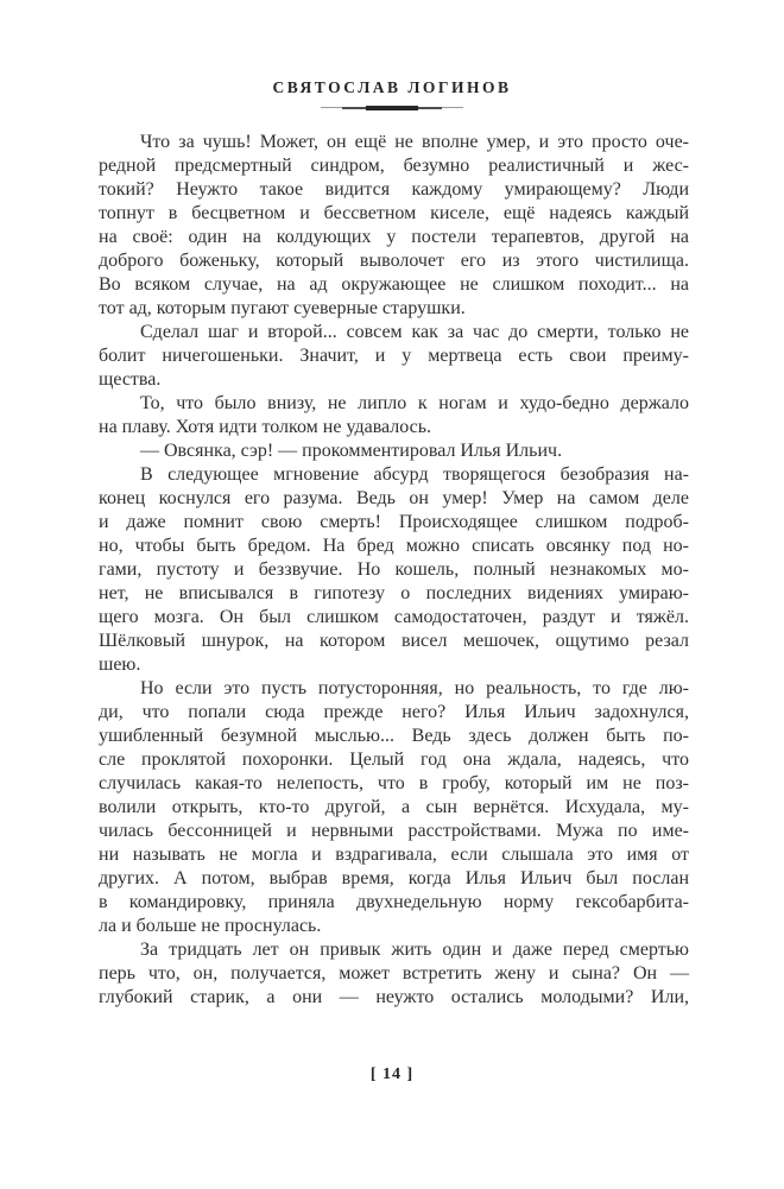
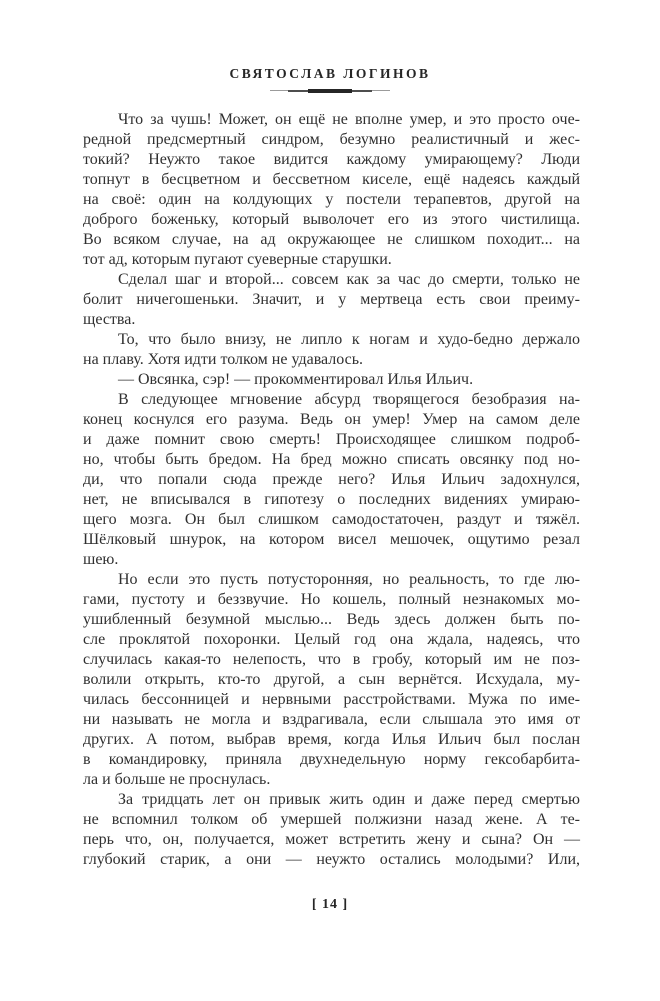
  СВЯТОСЛАВ ЛОГИНОВ
  Что за чушь! Может, он ещё не вполне умер, и это просто оче-
  редной предсмертный синдром, безумно реалистичный и жес-
  токий? Неужто такое видится каждому умирающему? Люди
  топнут в бесцветном и бессветном киселе, ещё надеясь каждый
  на своё: один на колдующих у постели терапевтов, другой на
  доброго боженьку, который выволочет его из этого чистилища.
  Во всяком случае, на ад окружающее не слишком походит... на
  тот ад, которым пугают суеверные старушки.
  Сделал шаг и второй... совсем как за час до смерти, только не
  болит ничегошеньки. Значит, и у мертвеца есть свои преиму-
  щества.
  То, что было внизу, не липло к ногам и худо-бедно держало
  на плаву. Хотя идти толком не удавалось.
  — Овсянка, сэр! — прокомментировал Илья Ильич.
  В следующее мгновение абсурд творящегося безобразия на-
  конец коснулся его разума. Ведь он умер! Умер на самом деле
  и даже помнит свою смерть! Происходящее слишком подроб-
  но, чтобы быть бредом. На бред можно списать овсянку под но-
- гами, пустоту и беззвучие. Но кошель, полный незнакомых мо-
+ ди, что попали сюда прежде него? Илья Ильич задохнулся,
  нет, не вписывался в гипотезу о последних видениях умираю-
  щего мозга. Он был слишком самодостаточен, раздут и тяжёл.
  Шёлковый шнурок, на котором висел мешочек, ощутимо резал
  шею.
  Но если это пусть потусторонняя, но реальность, то где лю-
- ди, что попали сюда прежде него? Илья Ильич задохнулся,
+ гами, пустоту и беззвучие. Но кошель, полный незнакомых мо-
  ушибленный безумной мыслью... Ведь здесь должен быть по-
  сле проклятой похоронки. Целый год она ждала, надеясь, что
  случилась какая-то нелепость, что в гробу, который им не поз-
  волили открыть, кто-то другой, а сын вернётся. Исхудала, му-
  чилась бессонницей и нервными расстройствами. Мужа по име-
  ни называть не могла и вздрагивала, если слышала это имя от
  других. А потом, выбрав время, когда Илья Ильич был послан
  в командировку, приняла двухнедельную норму гексобарбита-
  ла и больше не проснулась.
  За тридцать лет он привык жить один и даже перед смертью
+ не вспомнил толком об умершей полжизни назад жене. А те-
  перь что, он, получается, может встретить жену и сына? Он —
  глубокий старик, а они — неужто остались молодыми? Или,
  [ 14 ]
